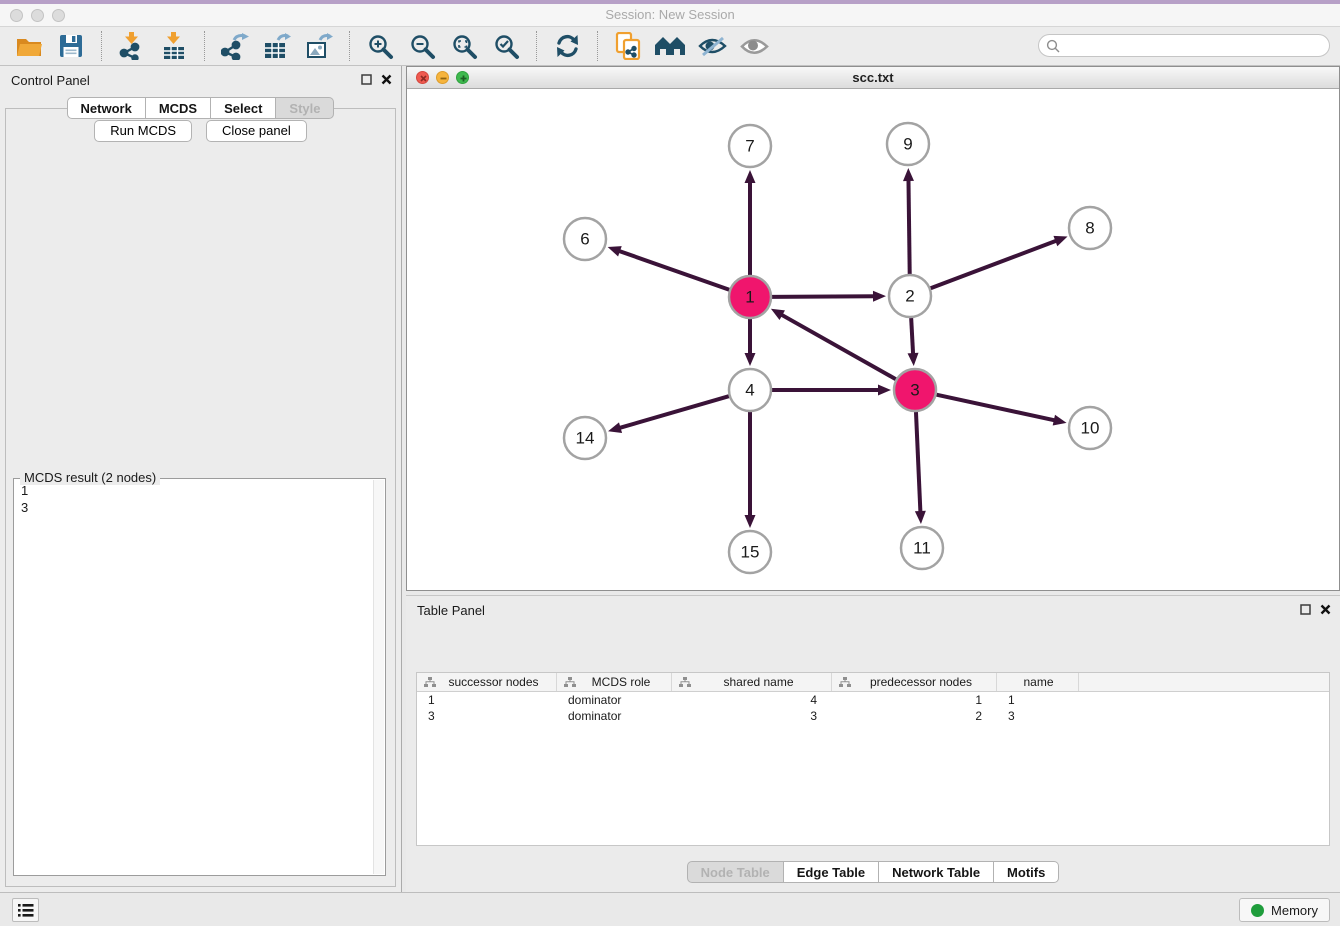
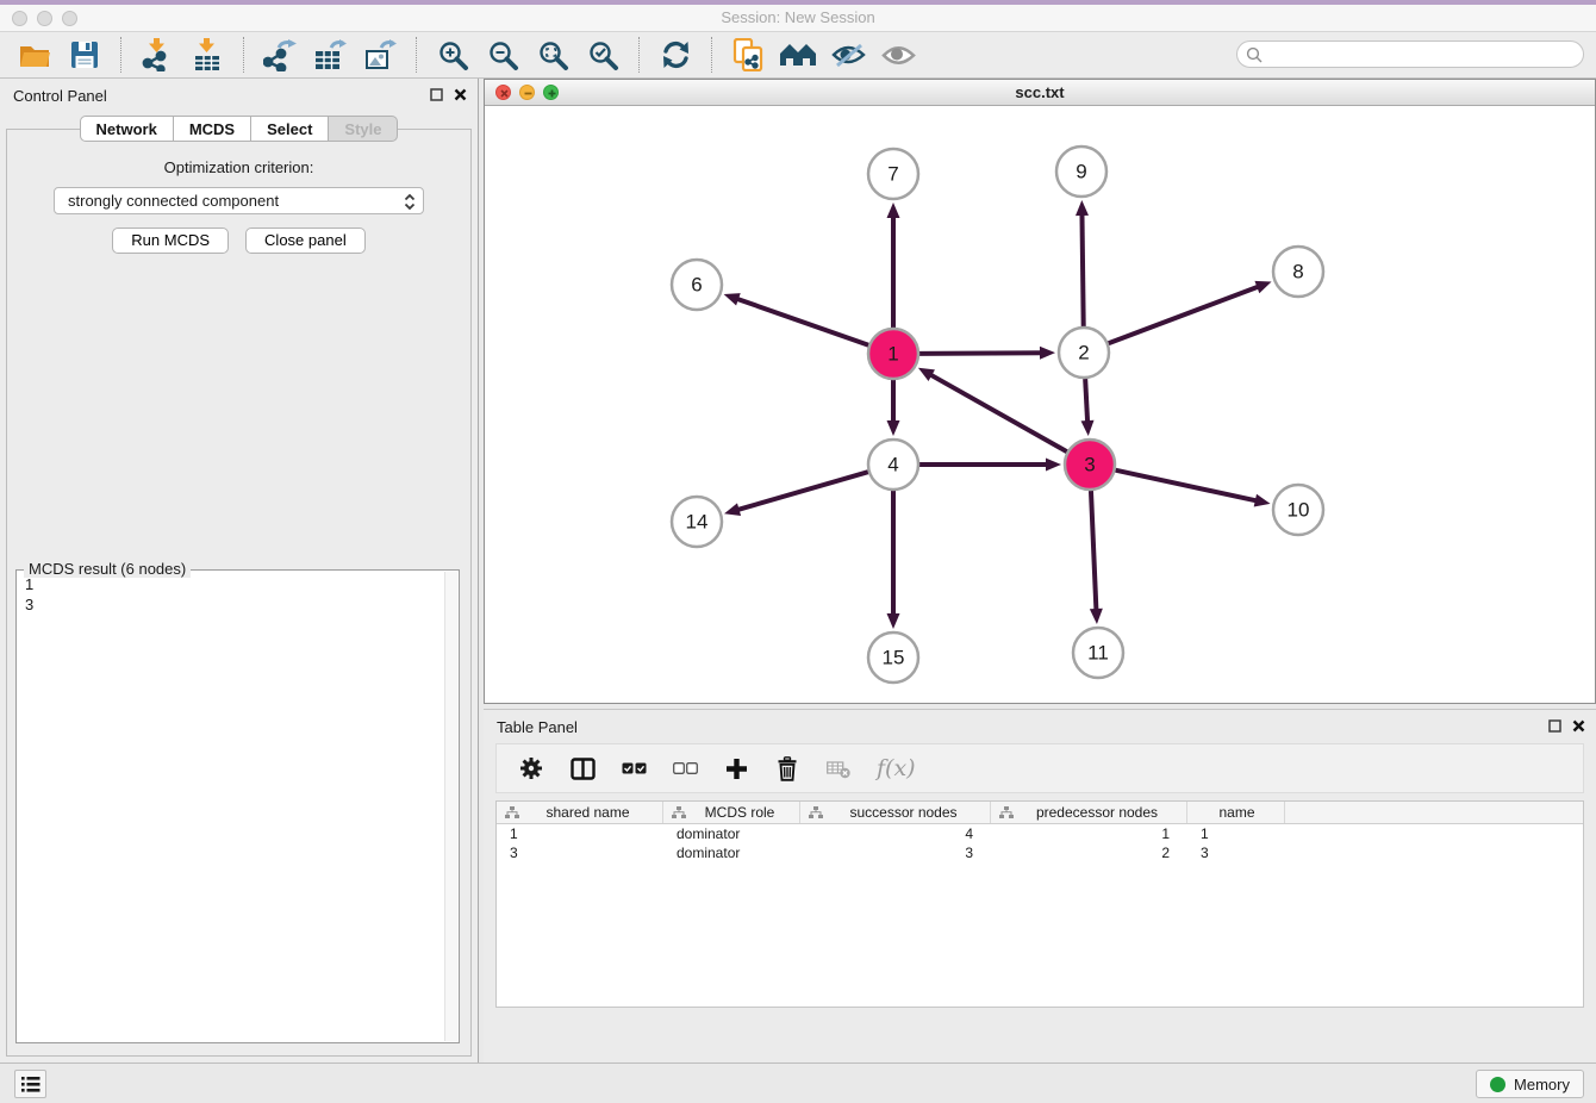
  Session: New Session
  Control Panel
  Network
  MCDS
  Select
  Style
+ Optimization criterion:
+ strongly connected component
  Run MCDS
  Close panel
- MCDS result (2 nodes)
+ MCDS result (6 nodes)
  1
  3
  scc.txt
  7
  9
  6
  8
  1
  2
  4
  3
  14
  10
  15
  11
  Table Panel
+ f(x)
- successor nodes
+ shared name
  MCDS role
- shared name
+ successor nodes
  predecessor nodes
  name
  1
  dominator
  4
  1
  1
  3
  dominator
  3
  2
  3
- Node Table
- Edge Table
- Network Table
- Motifs
  Memory
